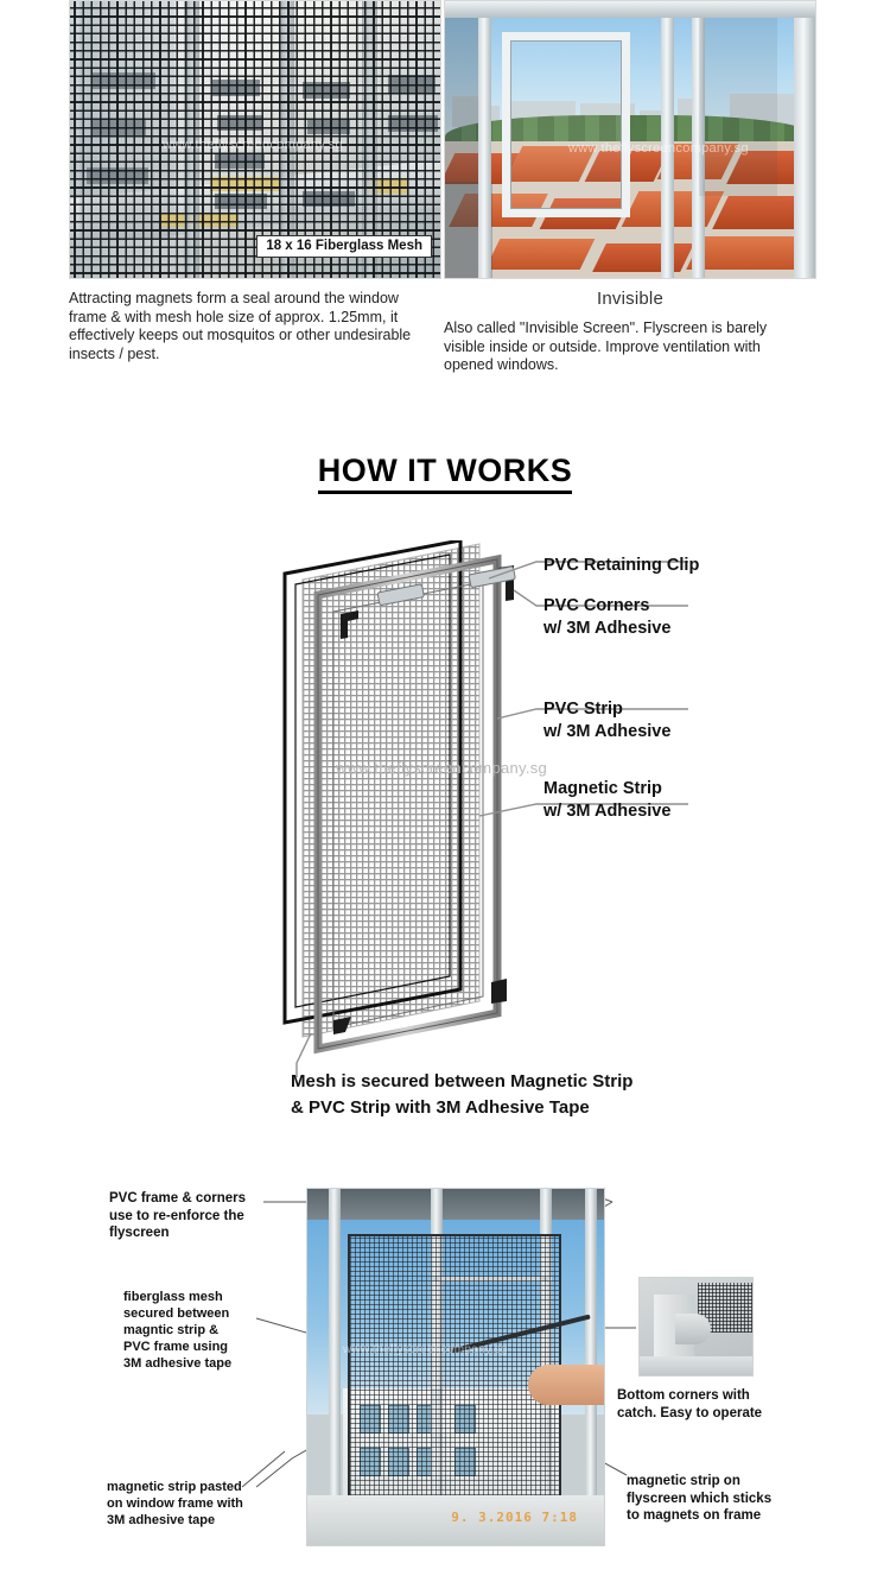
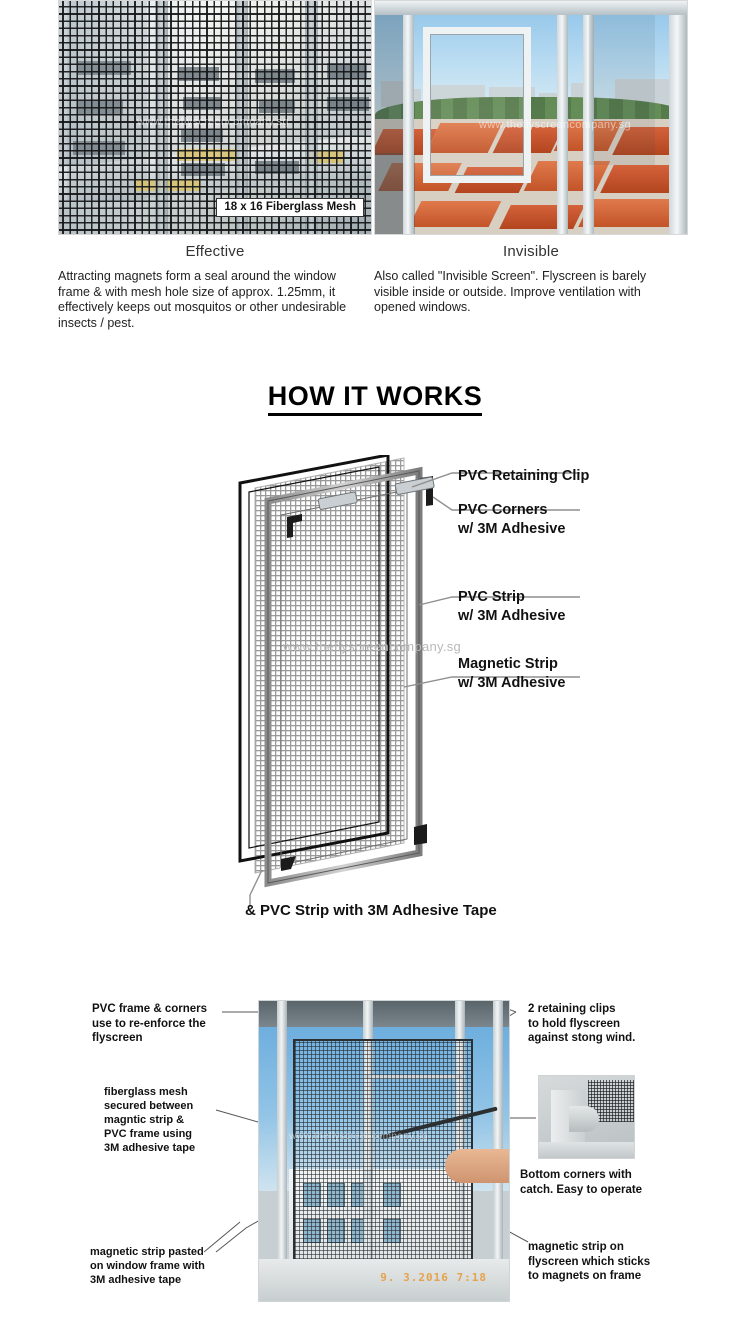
  www.theflyscreencompany.sg
  18 x 16 Fiberglass Mesh
+ Effective
  Attracting magnets form a seal around the window frame & with mesh hole size of approx. 1.25mm, it effectively keeps out mosquitos or other undesirable insects / pest.
  www.theflyscreencompany.sg
  Invisible
  Also called "Invisible Screen". Flyscreen is barely visible inside or outside. Improve ventilation with opened windows.
  HOW IT WORKS
  www.theflyscreencompany.sg
  PVC Retaining Clip
  PVC Corners
  w/ 3M Adhesive
  PVC Strip
  w/ 3M Adhesive
  Magnetic Strip
  w/ 3M Adhesive
- Mesh is secured between Magnetic Strip
  & PVC Strip with 3M Adhesive Tape
  PVC frame & corners
  use to re-enforce the
  flyscreen
  fiberglass mesh
  secured between
  magntic strip &
  PVC frame using
  3M adhesive tape
  magnetic strip pasted
  on window frame with
  3M adhesive tape
+ 2 retaining clips
+ to hold flyscreen
+ against stong wind.
  Bottom corners with
  catch. Easy to operate
  magnetic strip on
  flyscreen which sticks
  to magnets on frame
  www.theflyscreencompany.sg
  9. 3.2016 7:18
